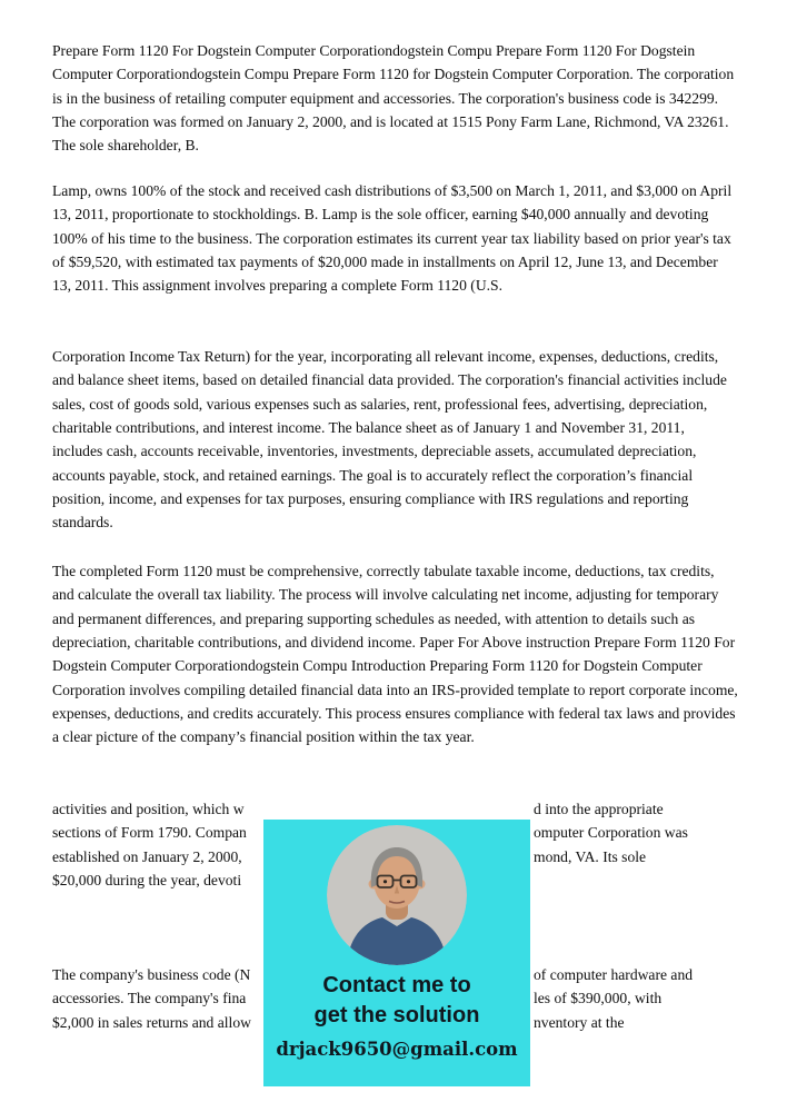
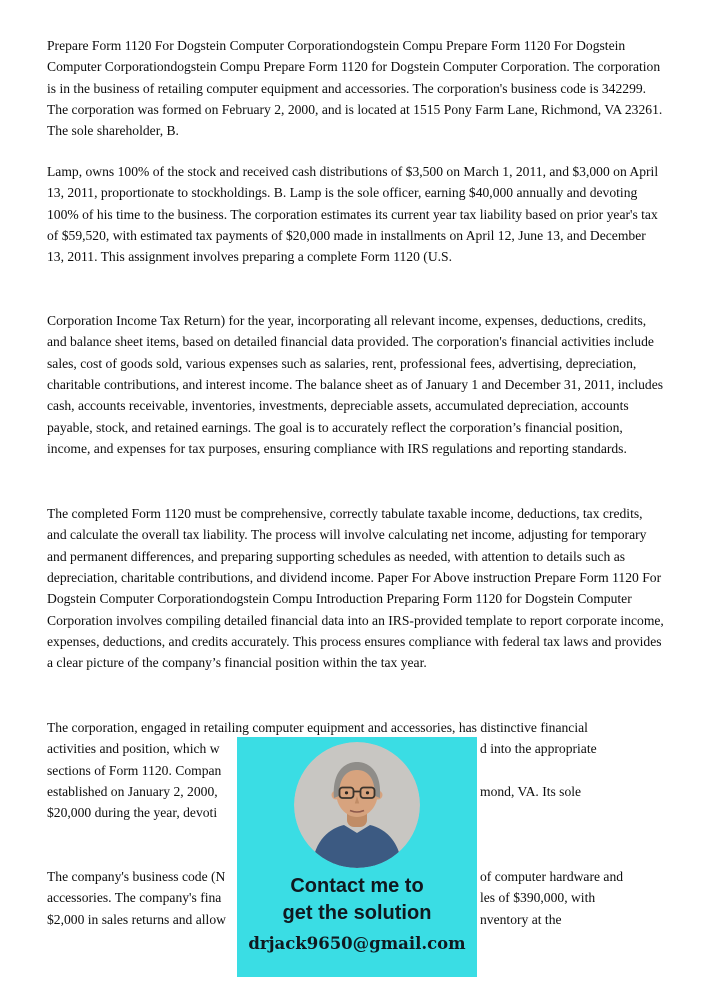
- Prepare Form 1120 For Dogstein Computer Corporationdogstein Compu Prepare Form 1120 For Dogstein Computer Corporationdogstein Compu Prepare Form 1120 for Dogstein Computer Corporation. The corporation is in the business of retailing computer equipment and accessories. The corporation's business code is 342299. The corporation was formed on January 2, 2000, and is located at 1515 Pony Farm Lane, Richmond, VA 23261. The sole shareholder, B.
+ Prepare Form 1120 For Dogstein Computer Corporationdogstein Compu Prepare Form 1120 For Dogstein Computer Corporationdogstein Compu Prepare Form 1120 for Dogstein Computer Corporation. The corporation is in the business of retailing computer equipment and accessories. The corporation's business code is 342299. The corporation was formed on February 2, 2000, and is located at 1515 Pony Farm Lane, Richmond, VA 23261. The sole shareholder, B.
  Lamp, owns 100% of the stock and received cash distributions of $3,500 on March 1, 2011, and $3,000 on April 13, 2011, proportionate to stockholdings. B. Lamp is the sole officer, earning $40,000 annually and devoting 100% of his time to the business. The corporation estimates its current year tax liability based on prior year's tax of $59,520, with estimated tax payments of $20,000 made in installments on April 12, June 13, and December 13, 2011. This assignment involves preparing a complete Form 1120 (U.S.
- Corporation Income Tax Return) for the year, incorporating all relevant income, expenses, deductions, credits, and balance sheet items, based on detailed financial data provided. The corporation's financial activities include sales, cost of goods sold, various expenses such as salaries, rent, professional fees, advertising, depreciation, charitable contributions, and interest income. The balance sheet as of January 1 and November 31, 2011, includes cash, accounts receivable, inventories, investments, depreciable assets, accumulated depreciation, accounts payable, stock, and retained earnings. The goal is to accurately reflect the corporation’s financial position, income, and expenses for tax purposes, ensuring compliance with IRS regulations and reporting standards.
+ Corporation Income Tax Return) for the year, incorporating all relevant income, expenses, deductions, credits, and balance sheet items, based on detailed financial data provided. The corporation's financial activities include sales, cost of goods sold, various expenses such as salaries, rent, professional fees, advertising, depreciation, charitable contributions, and interest income. The balance sheet as of January 1 and December 31, 2011, includes cash, accounts receivable, inventories, investments, depreciable assets, accumulated depreciation, accounts payable, stock, and retained earnings. The goal is to accurately reflect the corporation’s financial position, income, and expenses for tax purposes, ensuring compliance with IRS regulations and reporting standards.
  The completed Form 1120 must be comprehensive, correctly tabulate taxable income, deductions, tax credits, and calculate the overall tax liability. The process will involve calculating net income, adjusting for temporary and permanent differences, and preparing supporting schedules as needed, with attention to details such as depreciation, charitable contributions, and dividend income. Paper For Above instruction Prepare Form 1120 For Dogstein Computer Corporationdogstein Compu Introduction Preparing Form 1120 for Dogstein Computer Corporation involves compiling detailed financial data into an IRS-provided template to report corporate income, expenses, deductions, and credits accurately. This process ensures compliance with federal tax laws and provides a clear picture of the company’s financial position within the tax year.
+ The corporation, engaged in retailing computer equipment and accessories, has distinctive financial
  activities and position, which w
  d into the appropriate
- sections of Form 1790. Compan
+ sections of Form 1120. Compan
- omputer Corporation was
  established on January 2, 2000,
  mond, VA. Its sole
  $20,000 during the year, devoti
  The company's business code (N
  of computer hardware and
  accessories. The company's fina
  les of $390,000, with
  $2,000 in sales returns and allow
  nventory at the
  Contact me to
  get the solution
  drjack9650@gmail.com
